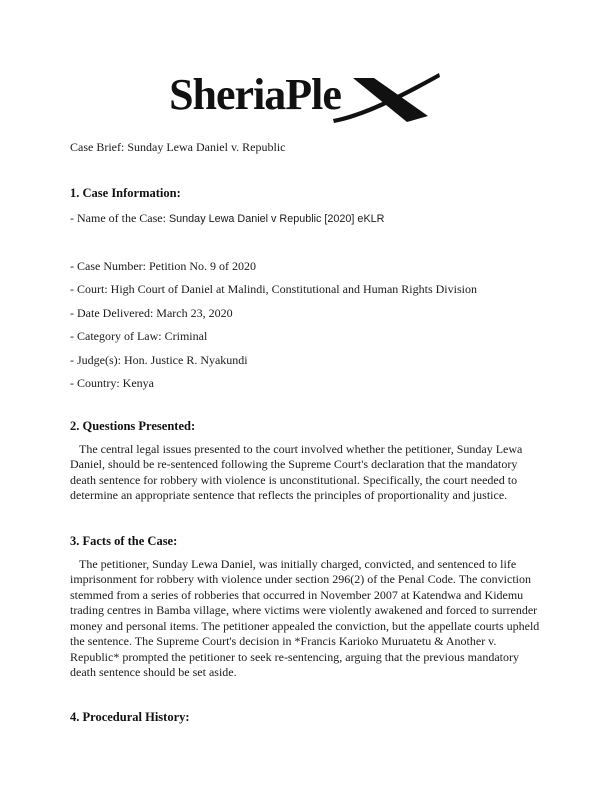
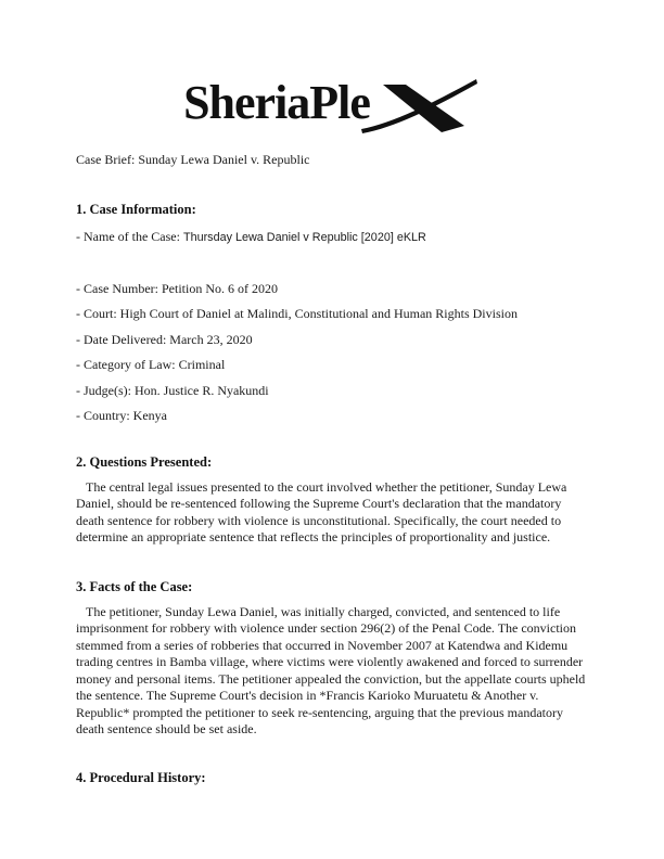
  SheriaPle
  Case Brief: Sunday Lewa Daniel v. Republic
  1. Case Information:
- - Name of the Case: Sunday Lewa Daniel v Republic [2020] eKLR
+ - Name of the Case: Thursday Lewa Daniel v Republic [2020] eKLR
- - Case Number: Petition No. 9 of 2020
+ - Case Number: Petition No. 6 of 2020
  - Court: High Court of Daniel at Malindi, Constitutional and Human Rights Division
  - Date Delivered: March 23, 2020
  - Category of Law: Criminal
  - Judge(s): Hon. Justice R. Nyakundi
  - Country: Kenya
  2. Questions Presented:
  The central legal issues presented to the court involved whether the petitioner, Sunday Lewa Daniel, should be re-sentenced following the Supreme Court's declaration that the mandatory death sentence for robbery with violence is unconstitutional. Specifically, the court needed to determine an appropriate sentence that reflects the principles of proportionality and justice.
  3. Facts of the Case:
  The petitioner, Sunday Lewa Daniel, was initially charged, convicted, and sentenced to life imprisonment for robbery with violence under section 296(2) of the Penal Code. The conviction stemmed from a series of robberies that occurred in November 2007 at Katendwa and Kidemu trading centres in Bamba village, where victims were violently awakened and forced to surrender money and personal items. The petitioner appealed the conviction, but the appellate courts upheld the sentence. The Supreme Court's decision in *Francis Karioko Muruatetu & Another v. Republic* prompted the petitioner to seek re-sentencing, arguing that the previous mandatory death sentence should be set aside.
  4. Procedural History:
